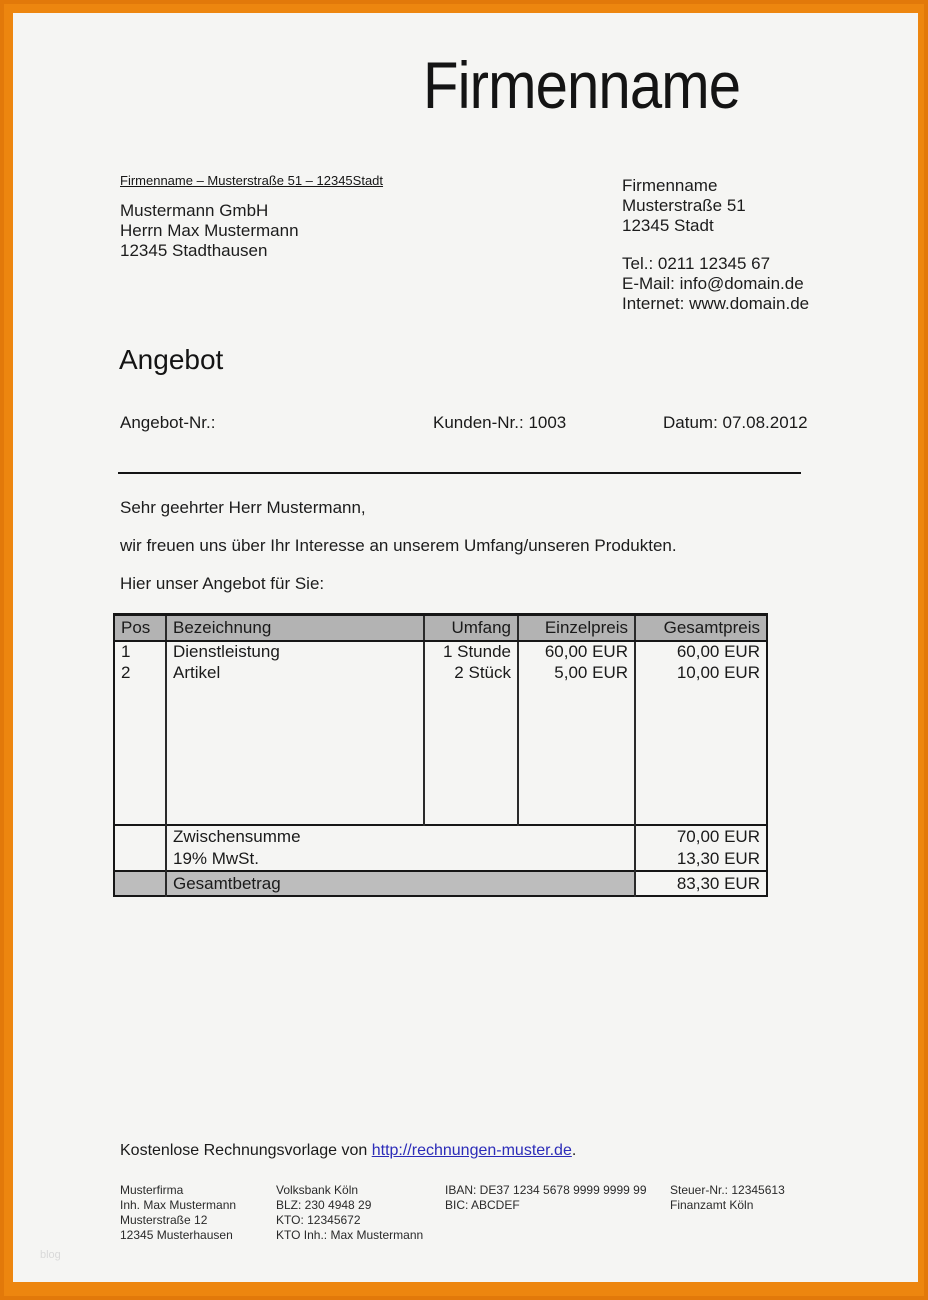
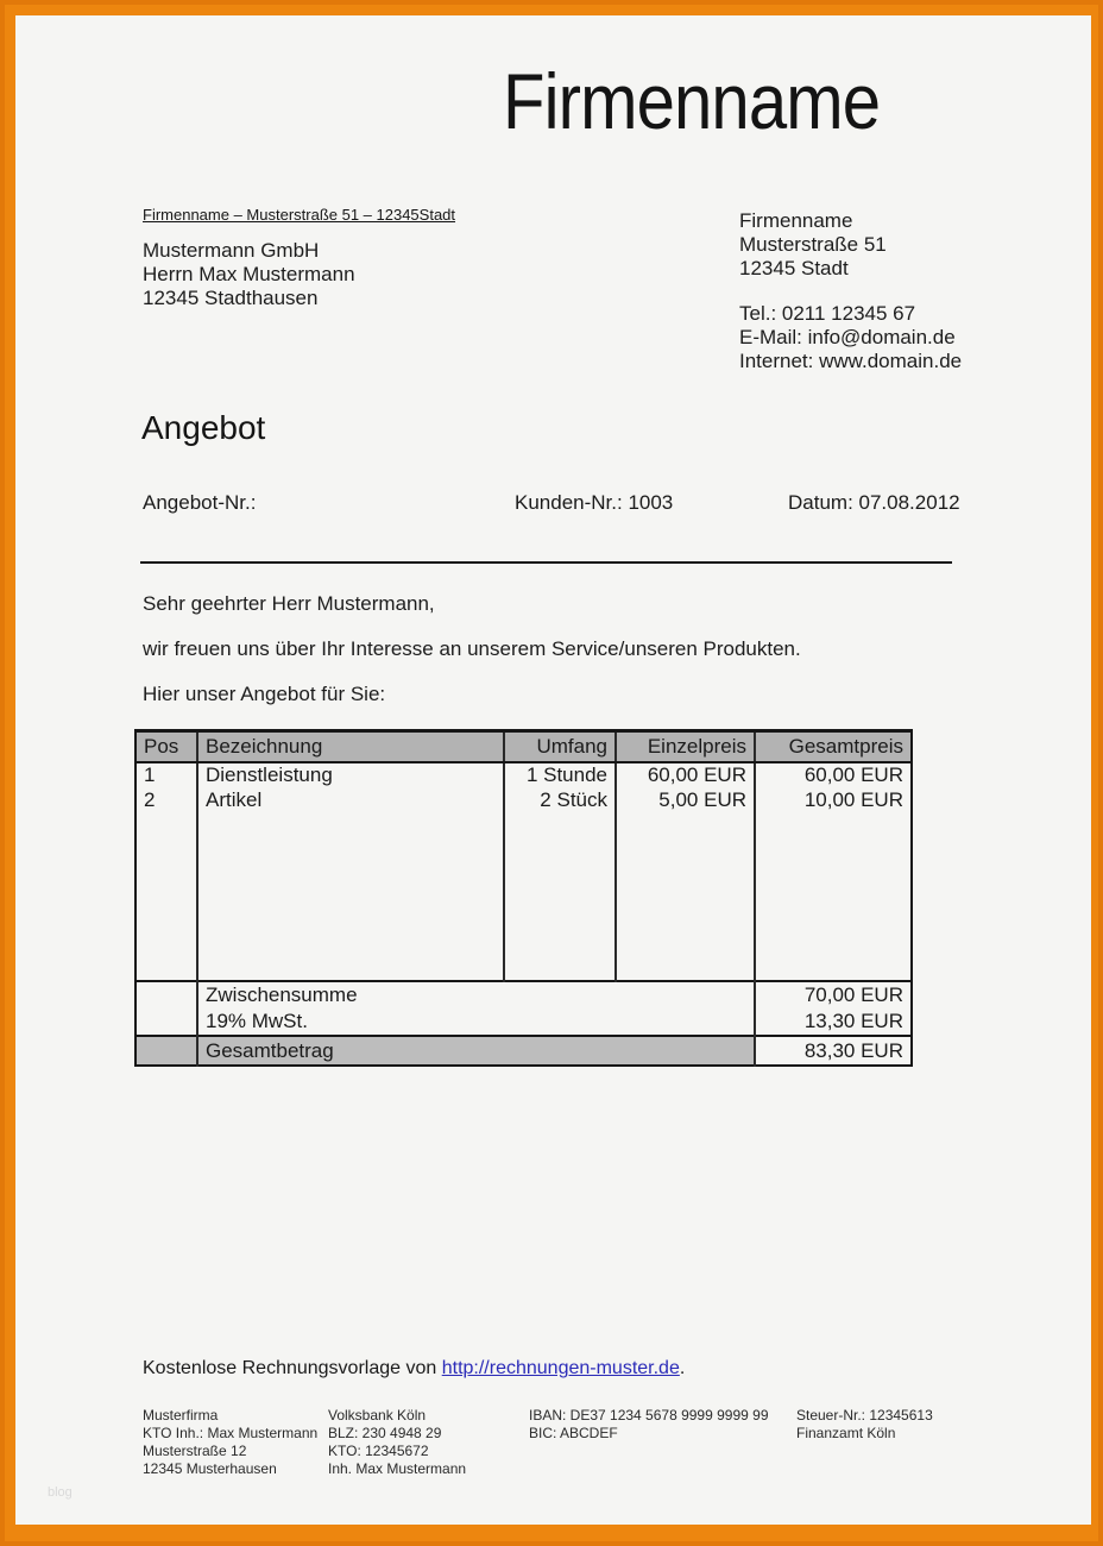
  Firmenname
  Firmenname – Musterstraße 51 – 12345Stadt
  Mustermann GmbH
  Herrn Max Mustermann
  12345 Stadthausen
  Firmenname
  Musterstraße 51
  12345 Stadt
  Tel.: 0211 12345 67
  E-Mail: info@domain.de
  Internet: www.domain.de
  Angebot
  Angebot-Nr.:
  Kunden-Nr.: 1003
  Datum: 07.08.2012
  Sehr geehrter Herr Mustermann,
- wir freuen uns über Ihr Interesse an unserem Umfang/unseren Produkten.
+ wir freuen uns über Ihr Interesse an unserem Service/unseren Produkten.
  Hier unser Angebot für Sie:
  Pos	Bezeichnung	Umfang	Einzelpreis	Gesamtpreis
  1	Dienstleistung	1 Stunde	60,00 EUR	60,00 EUR
  2	Artikel	2 Stück	5,00 EUR	10,00 EUR
  	Zwischensumme	70,00 EUR
  	19% MwSt.	13,30 EUR
  	Gesamtbetrag	83,30 EUR
  Kostenlose Rechnungsvorlage von http://rechnungen-muster.de.
  Musterfirma
- Inh. Max Mustermann
+ KTO Inh.: Max Mustermann
  Musterstraße 12
  12345 Musterhausen
  Volksbank Köln
  BLZ: 230 4948 29
  KTO: 12345672
- KTO Inh.: Max Mustermann
+ Inh. Max Mustermann
  IBAN: DE37 1234 5678 9999 9999 99
  BIC: ABCDEF
  Steuer-Nr.: 12345613
  Finanzamt Köln
  blog
